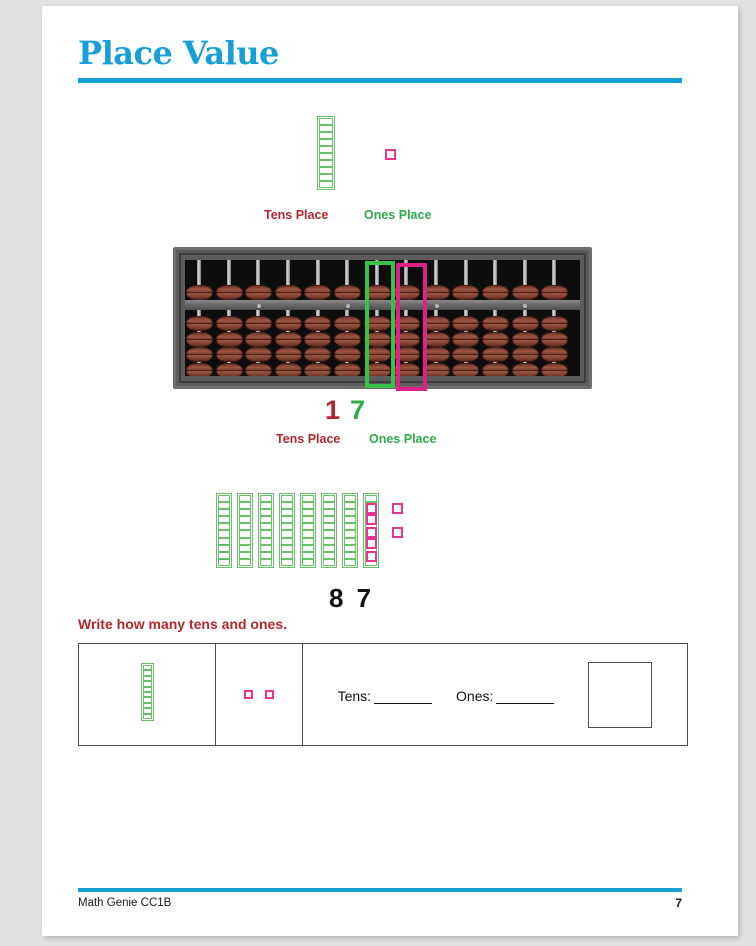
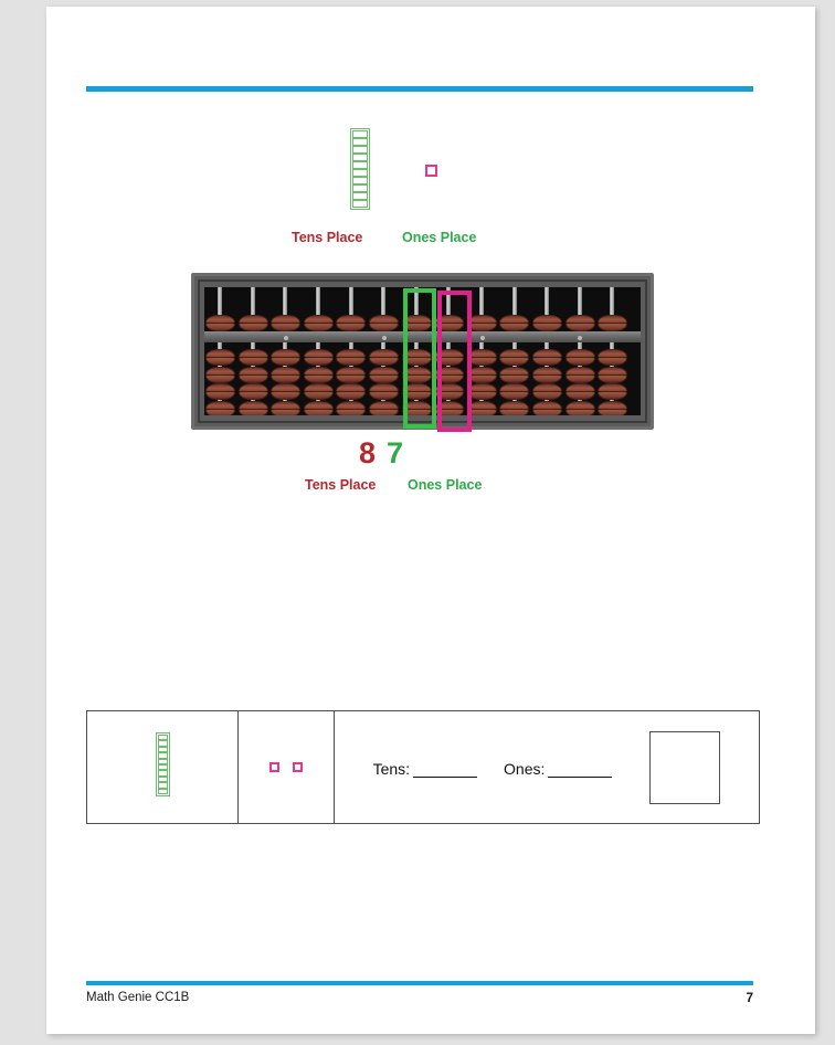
- Place Value
  Tens Place
  Ones Place
- 1
+ 8
  7
  Tens Place
  Ones Place
- 8 7
- Write how many tens and ones.
  		Tens: Ones:
  Math Genie CC1B
  7
